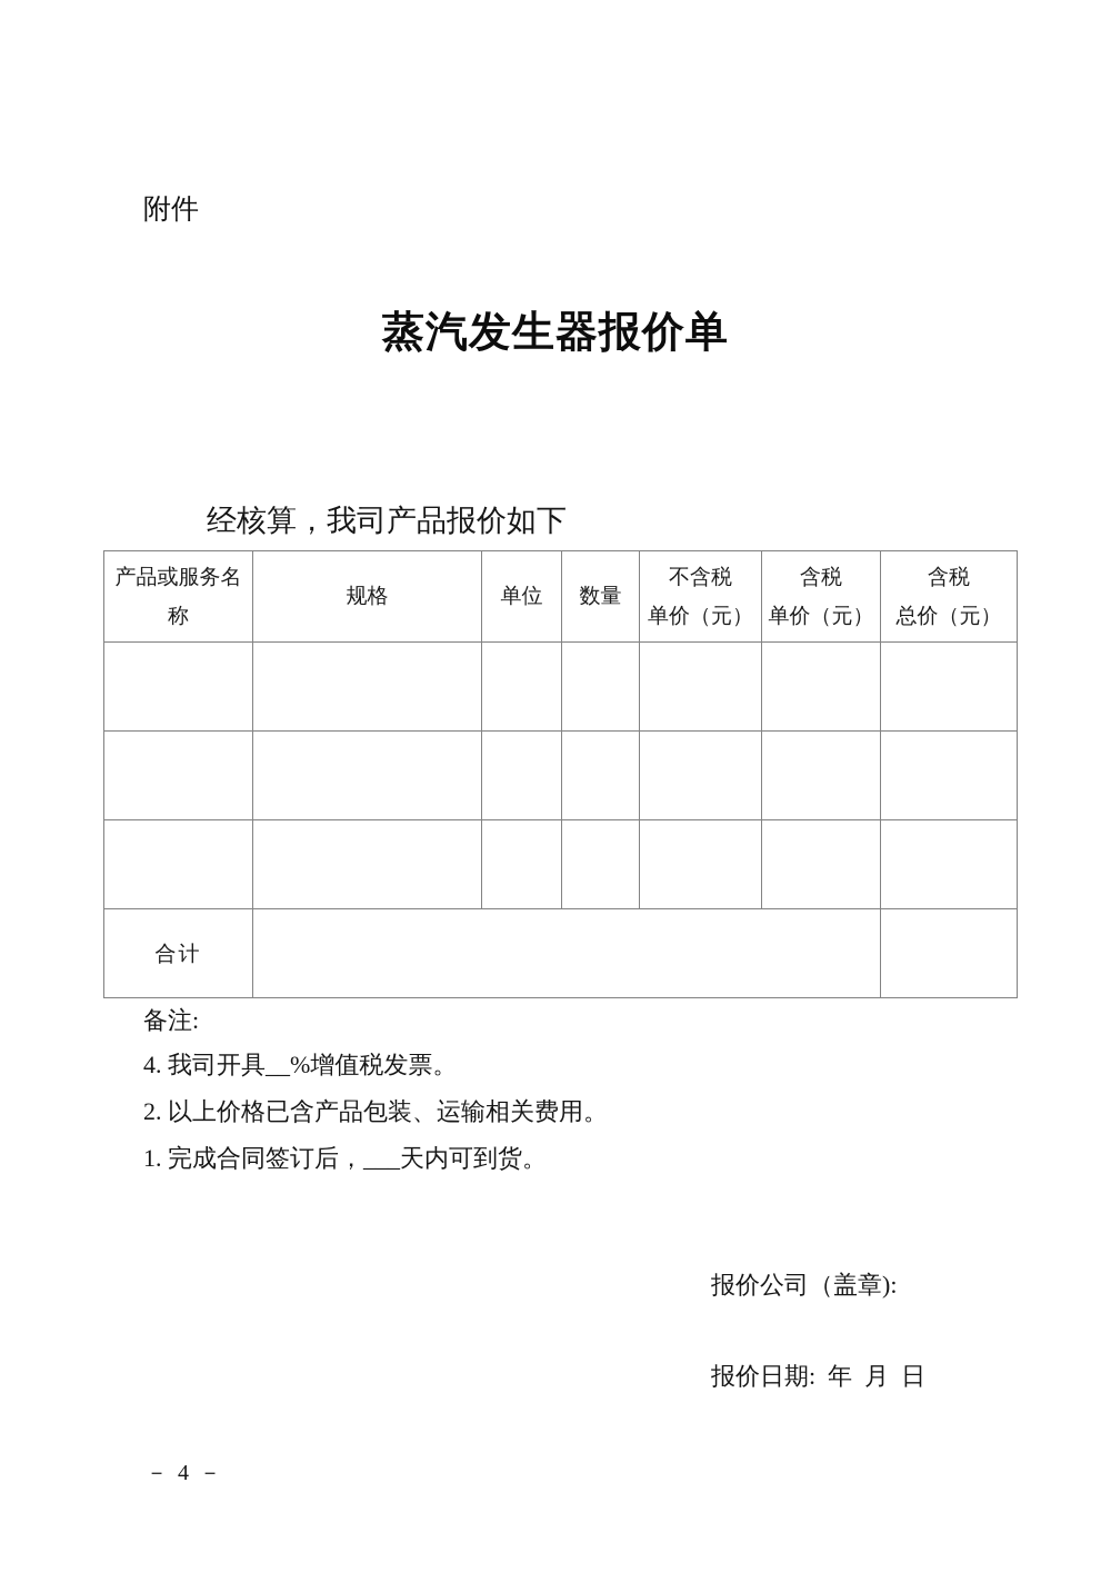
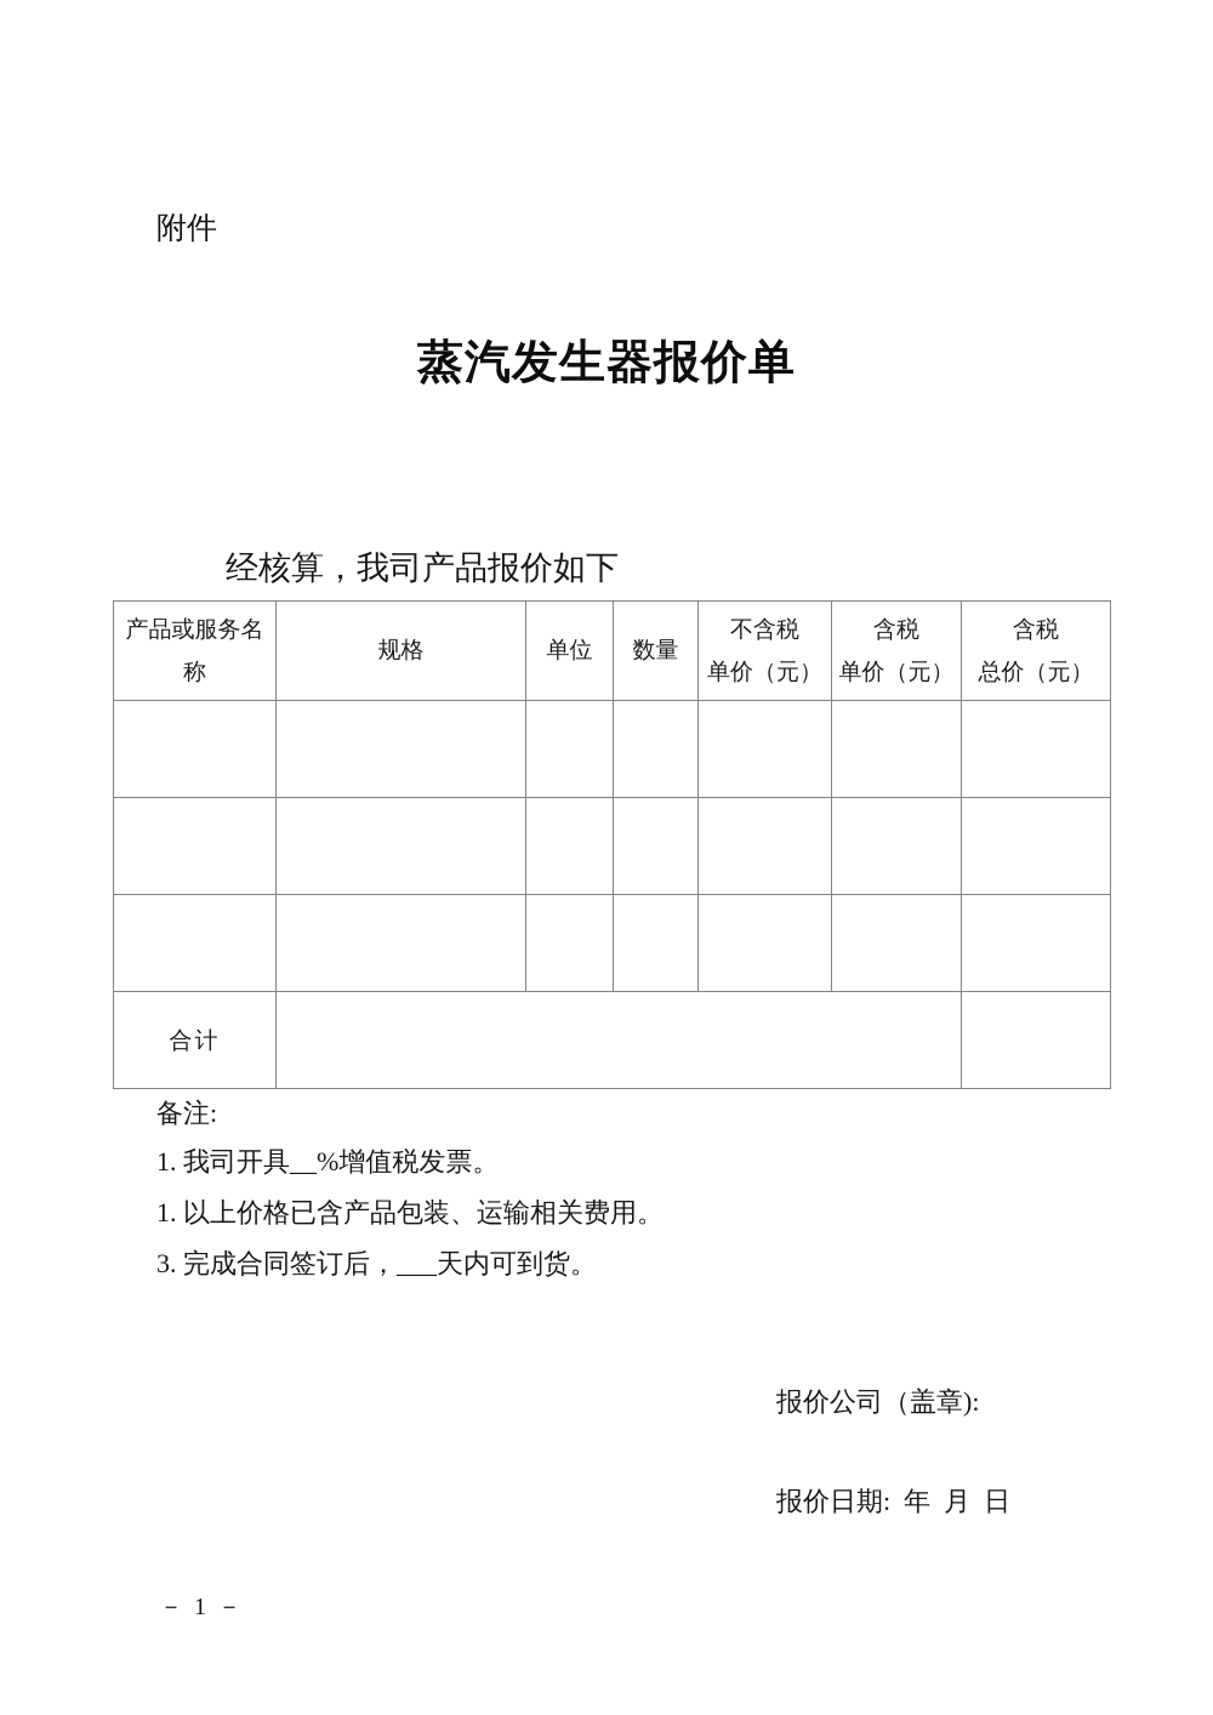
  附件
  蒸汽发生器报价单
  经核算，我司产品报价如下
  产品或服务名 称	规格	单位	数量	不含税 单价（元）	含税 单价（元）	含税 总价（元）
  合计
  备注:
- 4. 我司开具__%增值税发票。
+ 1. 我司开具__%增值税发票。
- 2. 以上价格已含产品包装、运输相关费用。
+ 1. 以上价格已含产品包装、运输相关费用。
- 1. 完成合同签订后，___天内可到货。
+ 3. 完成合同签订后，___天内可到货。
  报价公司（盖章):
  报价日期: 年 月 日
- － 4 －
+ － 1 －
